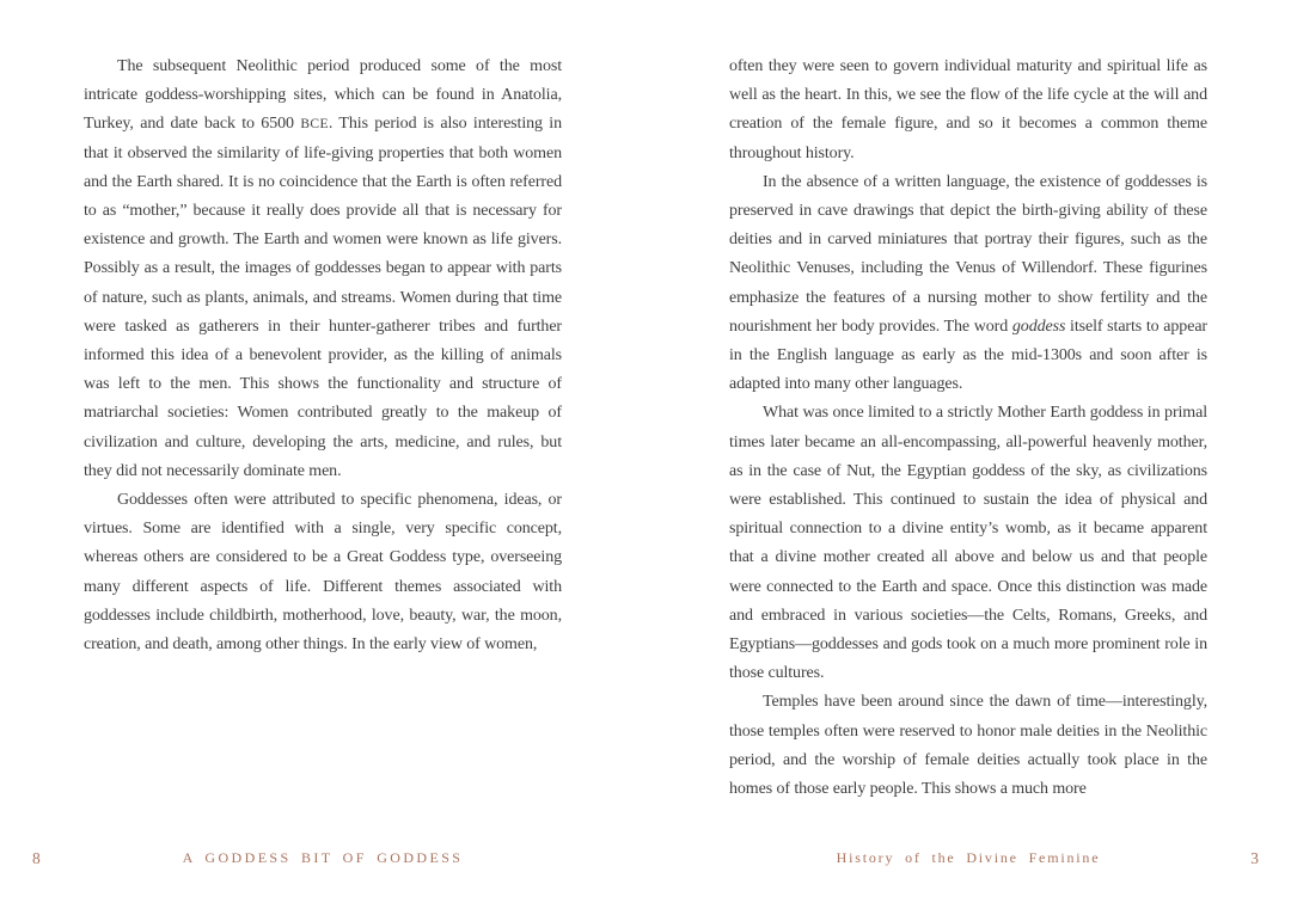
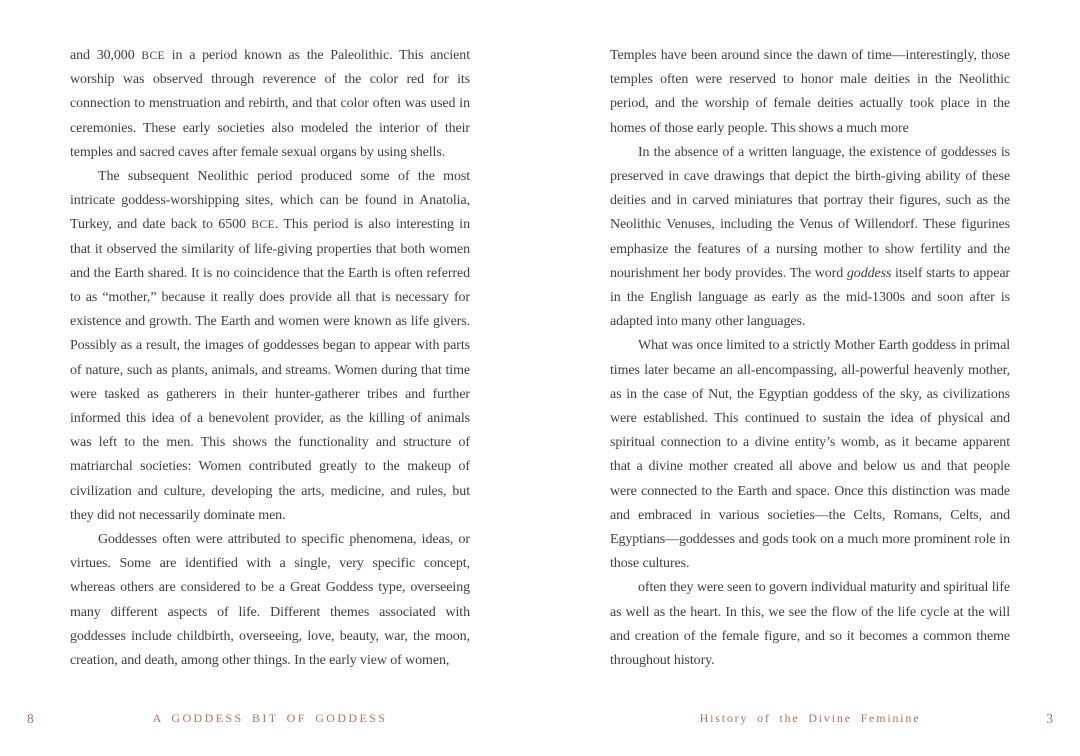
+ and 30,000 BCE in a period known as the Paleolithic. This ancient worship was observed through reverence of the color red for its connection to menstruation and rebirth, and that color often was used in ceremonies. These early societies also modeled the interior of their temples and sacred caves after female sexual organs by using shells.
  The subsequent Neolithic period produced some of the most intricate goddess-worshipping sites, which can be found in Anatolia, Turkey, and date back to 6500 BCE. This period is also interesting in that it observed the similarity of life-giving properties that both women and the Earth shared. It is no coincidence that the Earth is often referred to as “mother,” because it really does provide all that is necessary for existence and growth. The Earth and women were known as life givers. Possibly as a result, the images of goddesses began to appear with parts of nature, such as plants, animals, and streams. Women during that time were tasked as gatherers in their hunter-gatherer tribes and further informed this idea of a benevolent provider, as the killing of animals was left to the men. This shows the functionality and structure of matriarchal societies: Women contributed greatly to the makeup of civilization and culture, developing the arts, medicine, and rules, but they did not necessarily dominate men.
- Goddesses often were attributed to specific phenomena, ideas, or virtues. Some are identified with a single, very specific concept, whereas others are considered to be a Great Goddess type, overseeing many different aspects of life. Different themes associated with goddesses include childbirth, motherhood, love, beauty, war, the moon, creation, and death, among other things. In the early view of women,
+ Goddesses often were attributed to specific phenomena, ideas, or virtues. Some are identified with a single, very specific concept, whereas others are considered to be a Great Goddess type, overseeing many different aspects of life. Different themes associated with goddesses include childbirth, overseeing, love, beauty, war, the moon, creation, and death, among other things. In the early view of women,
  8
  A GODDESS BIT OF GODDESS
- often they were seen to govern individual maturity and spiritual life as well as the heart. In this, we see the flow of the life cycle at the will and creation of the female figure, and so it becomes a common theme throughout history.
+ Temples have been around since the dawn of time—interestingly, those temples often were reserved to honor male deities in the Neolithic period, and the worship of female deities actually took place in the homes of those early people. This shows a much more
  In the absence of a written language, the existence of goddesses is preserved in cave drawings that depict the birth-giving ability of these deities and in carved miniatures that portray their figures, such as the Neolithic Venuses, including the Venus of Willendorf. These figurines emphasize the features of a nursing mother to show fertility and the nourishment her body provides. The word goddess itself starts to appear in the English language as early as the mid-1300s and soon after is adapted into many other languages.
- What was once limited to a strictly Mother Earth goddess in primal times later became an all-encompassing, all-powerful heavenly mother, as in the case of Nut, the Egyptian goddess of the sky, as civilizations were established. This continued to sustain the idea of physical and spiritual connection to a divine entity’s womb, as it became apparent that a divine mother created all above and below us and that people were connected to the Earth and space. Once this distinction was made and embraced in various societies—the Celts, Romans, Greeks, and Egyptians—goddesses and gods took on a much more prominent role in those cultures.
+ What was once limited to a strictly Mother Earth goddess in primal times later became an all-encompassing, all-powerful heavenly mother, as in the case of Nut, the Egyptian goddess of the sky, as civilizations were established. This continued to sustain the idea of physical and spiritual connection to a divine entity’s womb, as it became apparent that a divine mother created all above and below us and that people were connected to the Earth and space. Once this distinction was made and embraced in various societies—the Celts, Romans, Celts, and Egyptians—goddesses and gods took on a much more prominent role in those cultures.
- Temples have been around since the dawn of time—interestingly, those temples often were reserved to honor male deities in the Neolithic period, and the worship of female deities actually took place in the homes of those early people. This shows a much more
+ often they were seen to govern individual maturity and spiritual life as well as the heart. In this, we see the flow of the life cycle at the will and creation of the female figure, and so it becomes a common theme throughout history.
  History of the Divine Feminine
  3
